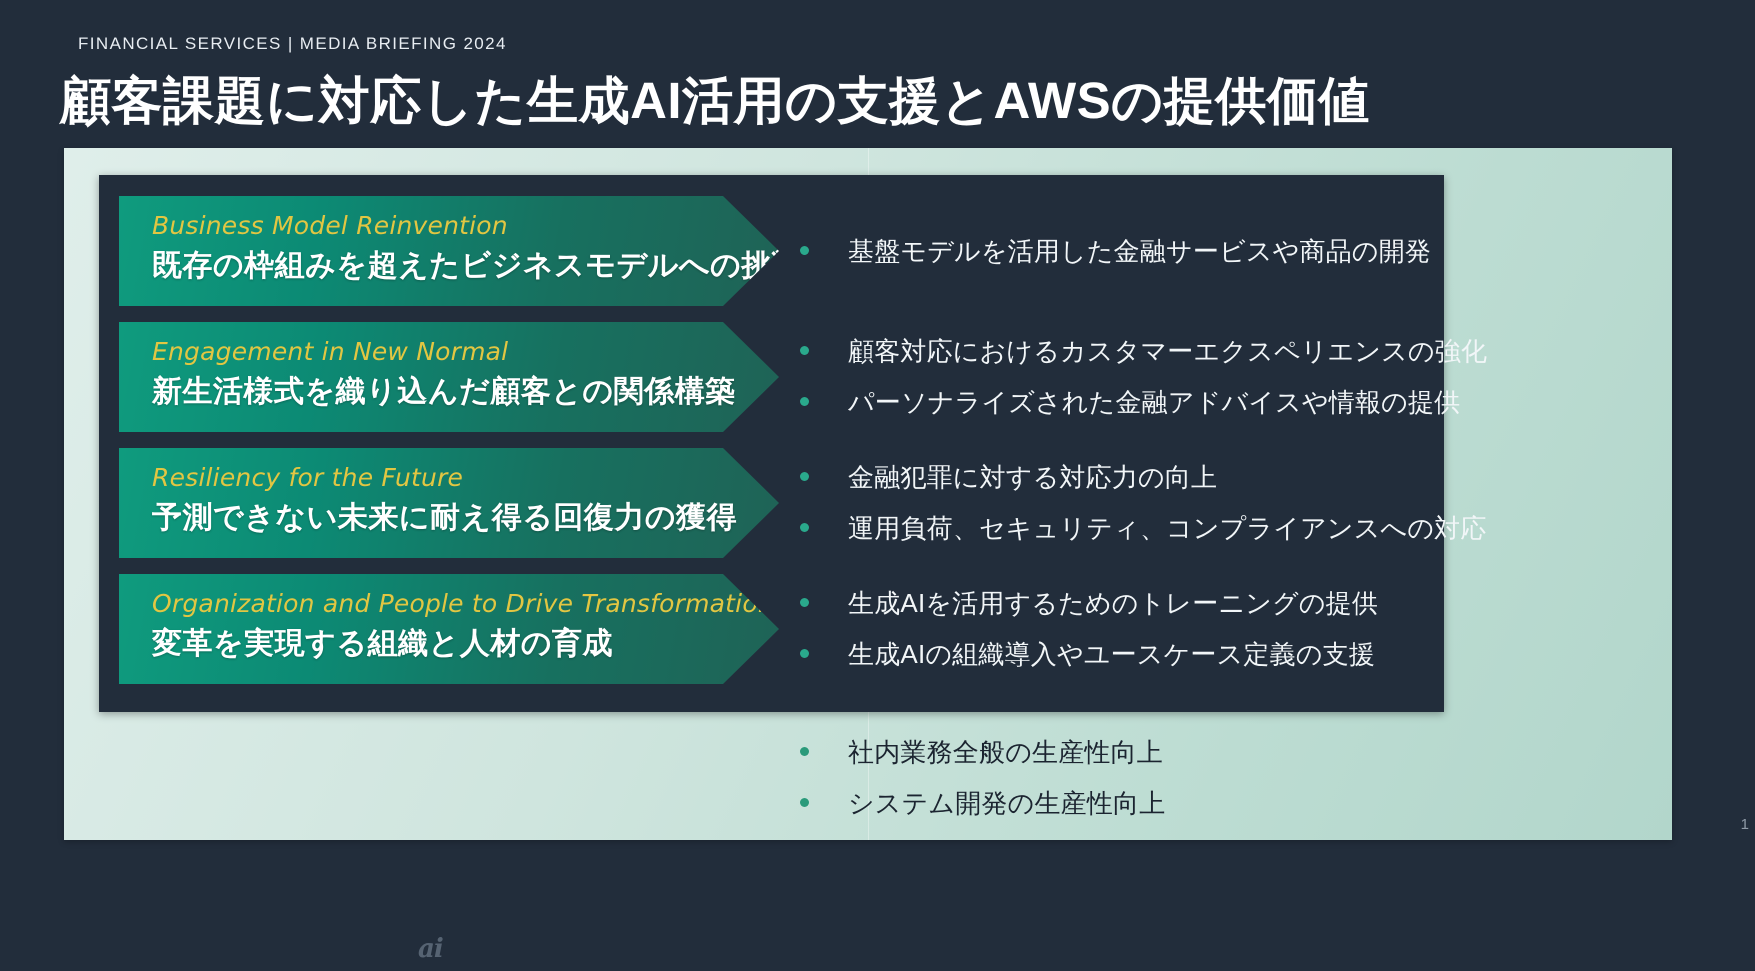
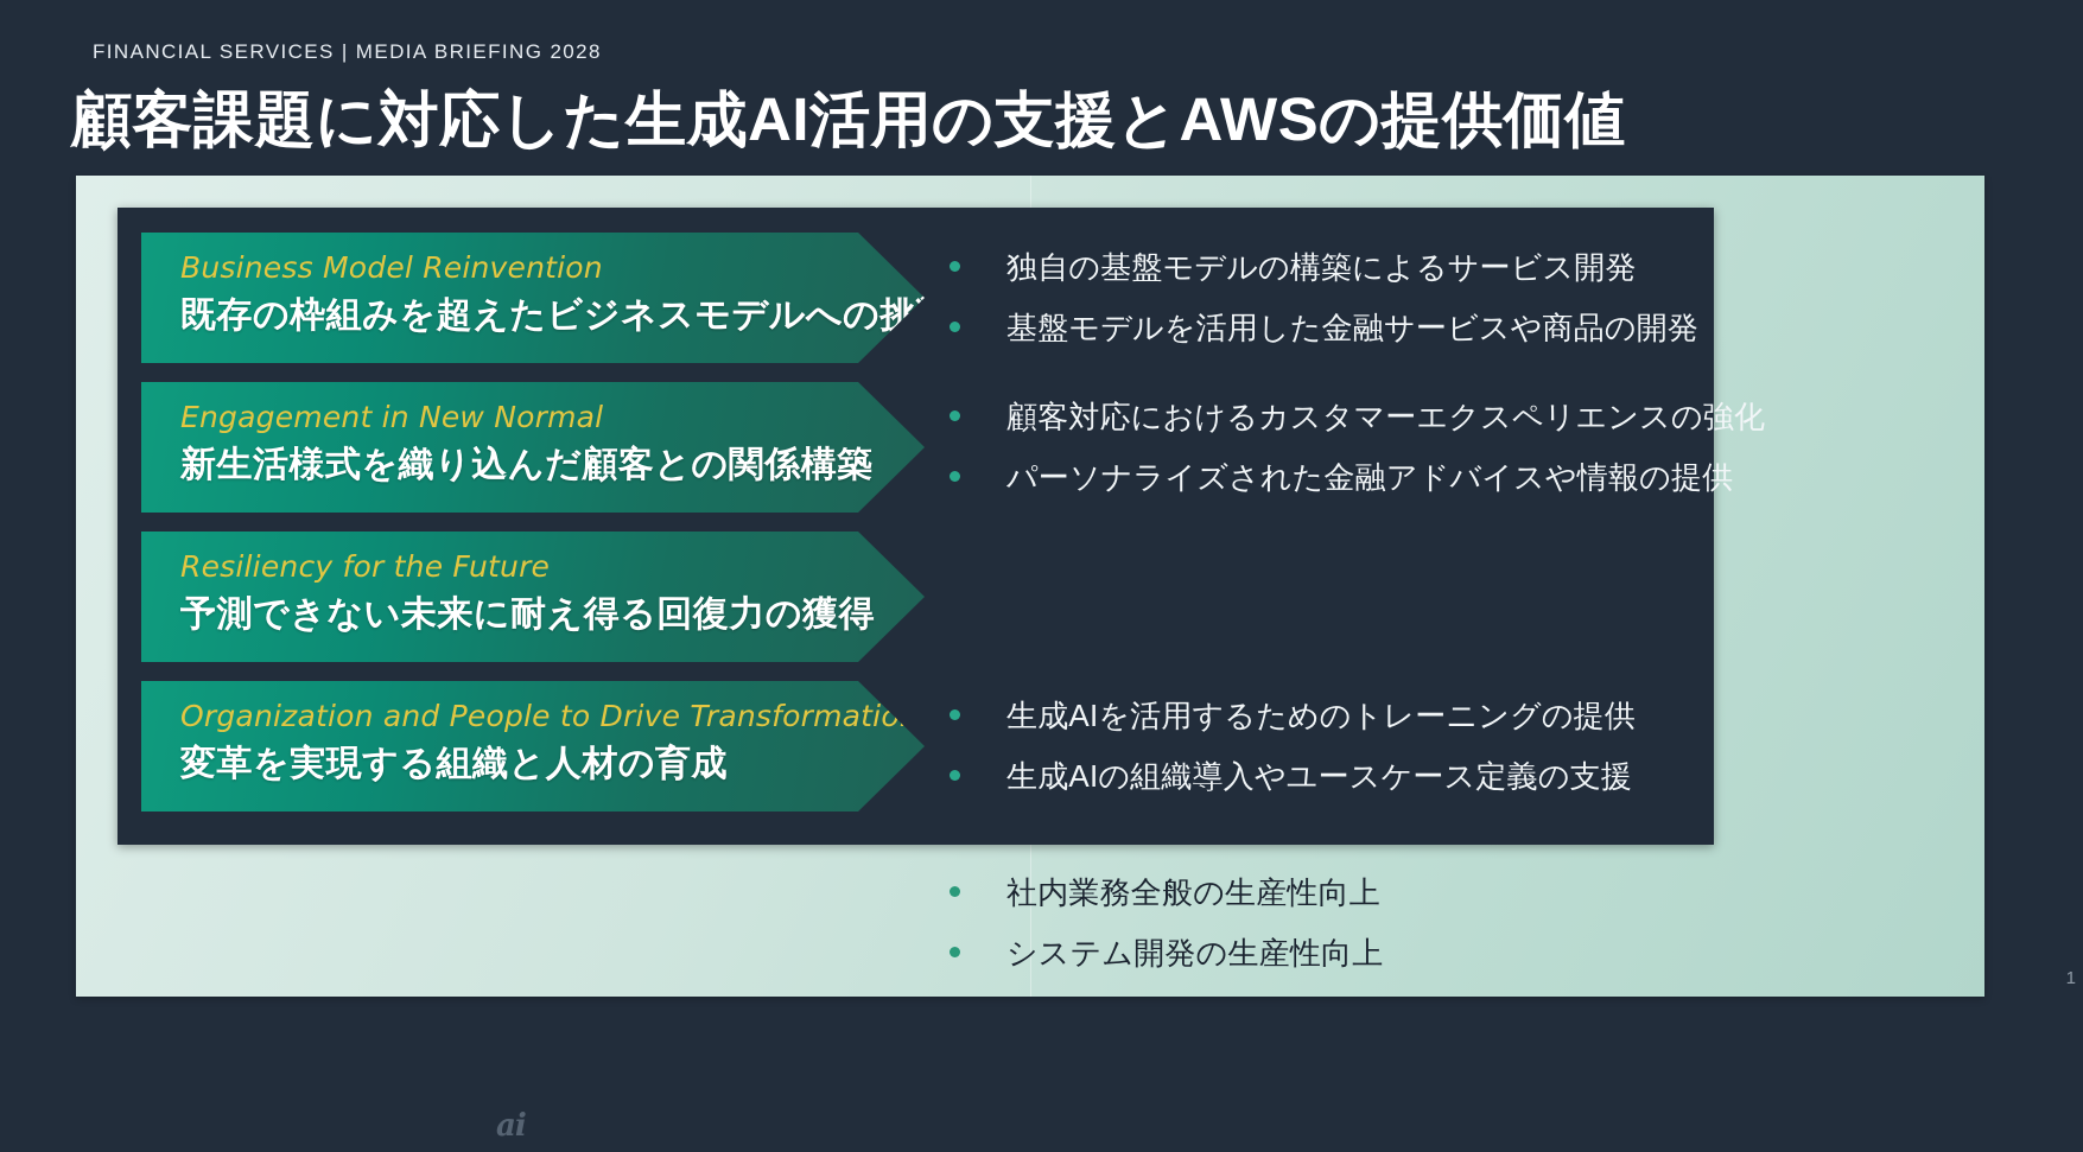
- FINANCIAL SERVICES | MEDIA BRIEFING 2024
+ FINANCIAL SERVICES | MEDIA BRIEFING 2028
  顧客課題に対応した生成AI活用の支援とAWSの提供価値
  Business Model Reinvention
  既存の枠組みを超えたビジネスモデルへの挑
+ 独自の基盤モデルの構築によるサービス開発
  基盤モデルを活用した金融サービスや商品の開発
  Engagement in New Normal
  新生活様式を織り込んだ顧客との関係構築
  顧客対応におけるカスタマーエクスペリエンスの強化
  パーソナライズされた金融アドバイスや情報の提供
  Resiliency for the Future
  予測できない未来に耐え得る回復力の獲得
- 金融犯罪に対する対応力の向上
- 運用負荷、セキュリティ、コンプライアンスへの対応
  Organization and People to Drive Transformatio
  変革を実現する組織と人材の育成
  生成AIを活用するためのトレーニングの提供
  生成AIの組織導入やユースケース定義の支援
  社内業務全般の生産性向上
  システム開発の生産性向上
  1
  ai
